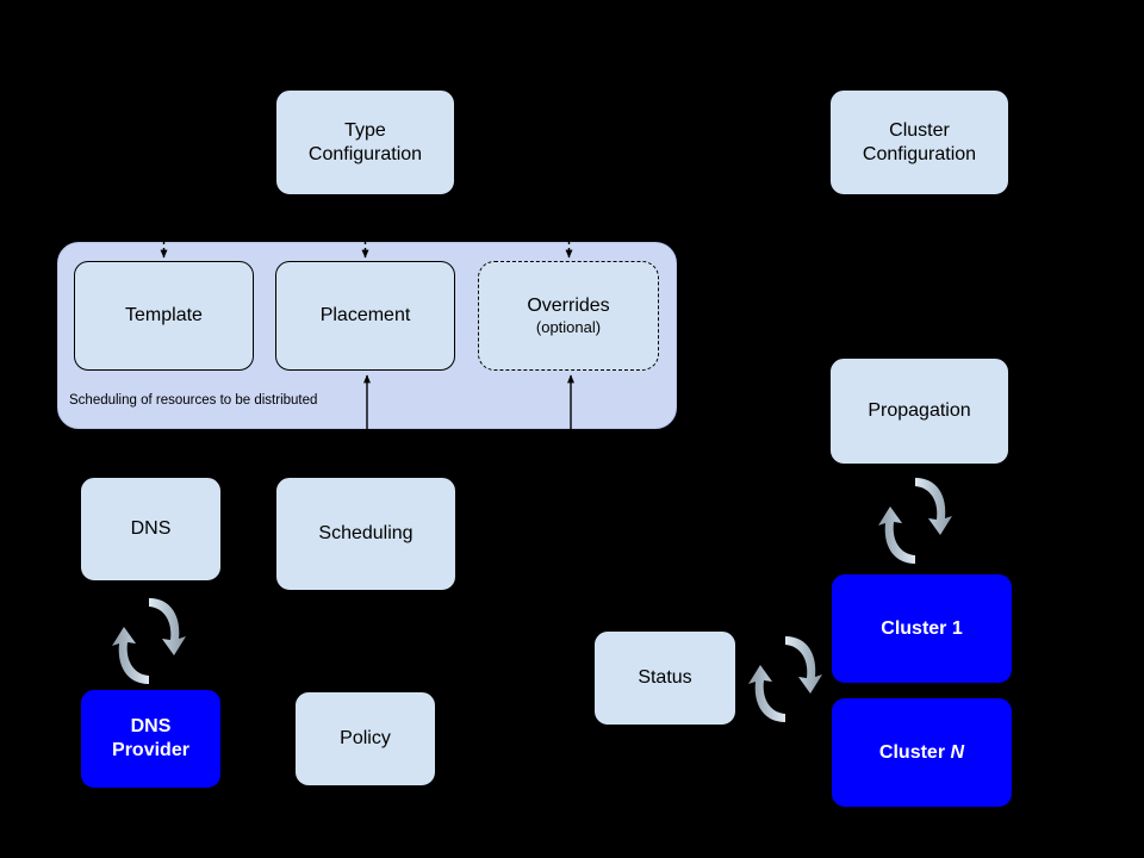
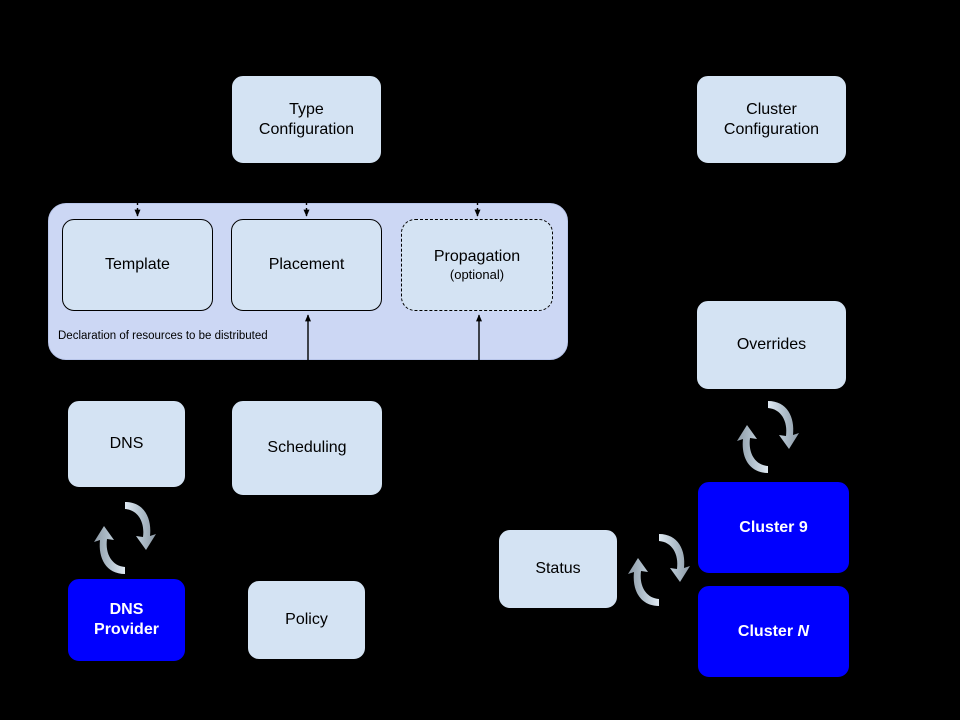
- Scheduling of resources to be distributed
+ Declaration of resources to be distributed
  Type
  Configuration
  Cluster
  Configuration
  Template
  Placement
- Overrides
+ Propagation
  (optional)
  DNS
  Scheduling
  DNS
  Provider
  Policy
  Status
- Propagation
+ Overrides
- Cluster 1
+ Cluster 9
  Cluster N
